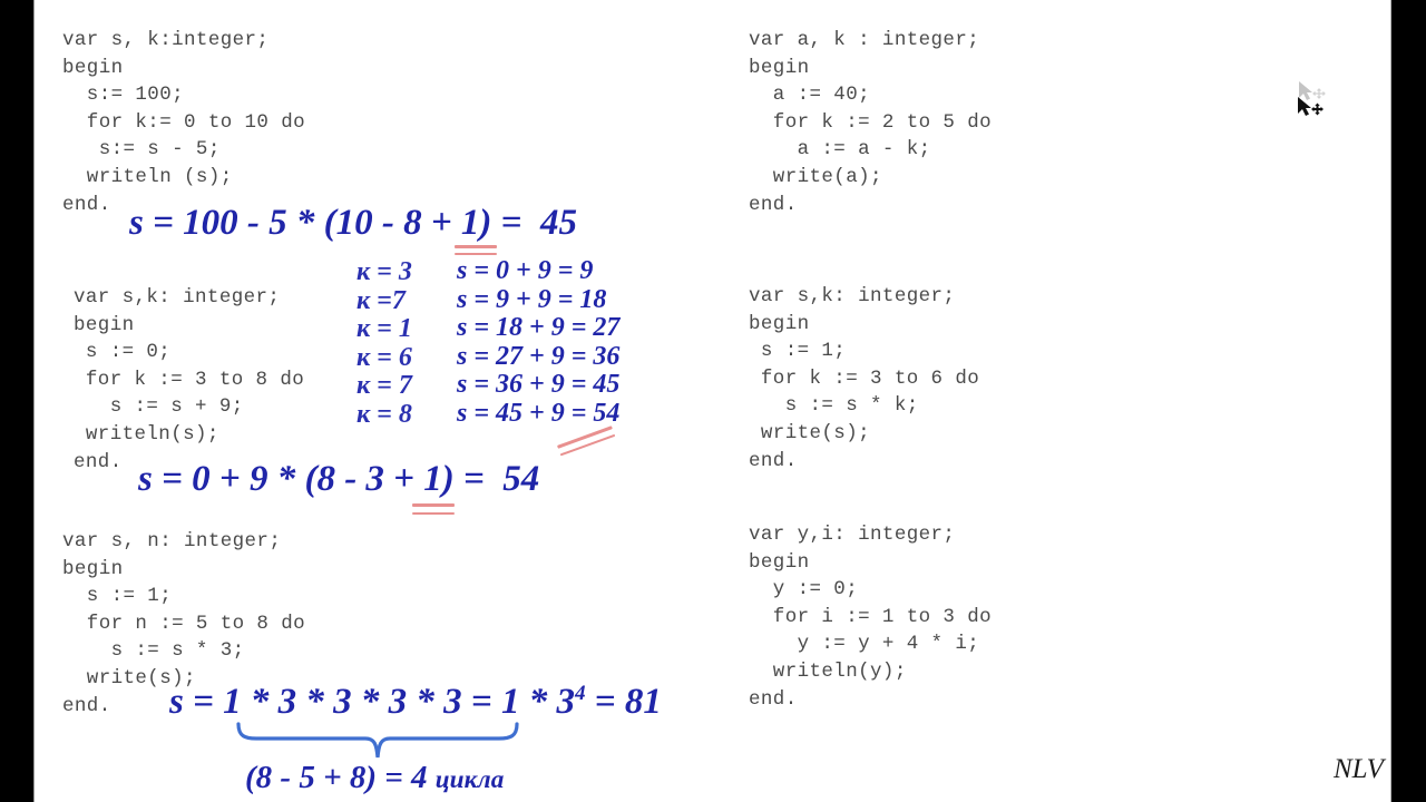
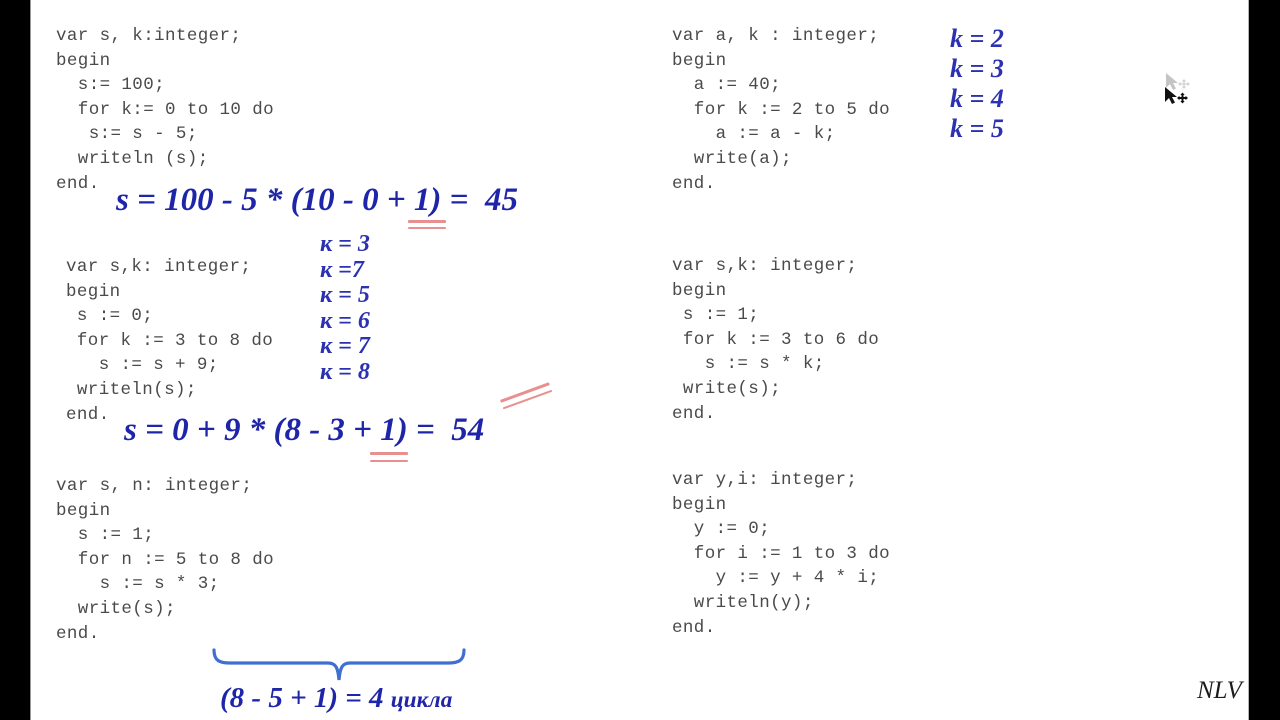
  var s, k:integer;
  begin
  s:= 100;
  for k:= 0 to 10 do
  s:= s - 5;
  writeln (s);
  end.
- s = 100 - 5 * (10 - 8 + 1) = 45
+ s = 100 - 5 * (10 - 0 + 1) = 45
  var s,k: integer;
  begin
  s := 0;
  for k := 3 to 8 do
  s := s + 9;
  writeln(s);
  end.
  к = 3
  к =7
- к = 1
+ к = 5
  к = 6
  к = 7
  к = 8
- s = 0 + 9 = 9
- s = 9 + 9 = 18
- s = 18 + 9 = 27
- s = 27 + 9 = 36
- s = 36 + 9 = 45
- s = 45 + 9 = 54
  s = 0 + 9 * (8 - 3 + 1) = 54
  var s, n: integer;
  begin
  s := 1;
  for n := 5 to 8 do
  s := s * 3;
  write(s);
  end.
- s = 1 * 3 * 3 * 3 * 3 = 1 * 34 = 81
- (8 - 5 + 8) = 4 цикла
+ (8 - 5 + 1) = 4 цикла
  var a, k : integer;
  begin
  a := 40;
  for k := 2 to 5 do
  a := a - k;
  write(a);
  end.
+ k = 2
+ k = 3
+ k = 4
+ k = 5
  var s,k: integer;
  begin
  s := 1;
  for k := 3 to 6 do
  s := s * k;
  write(s);
  end.
  var y,i: integer;
  begin
  y := 0;
  for i := 1 to 3 do
  y := y + 4 * i;
  writeln(y);
  end.
  NLV
